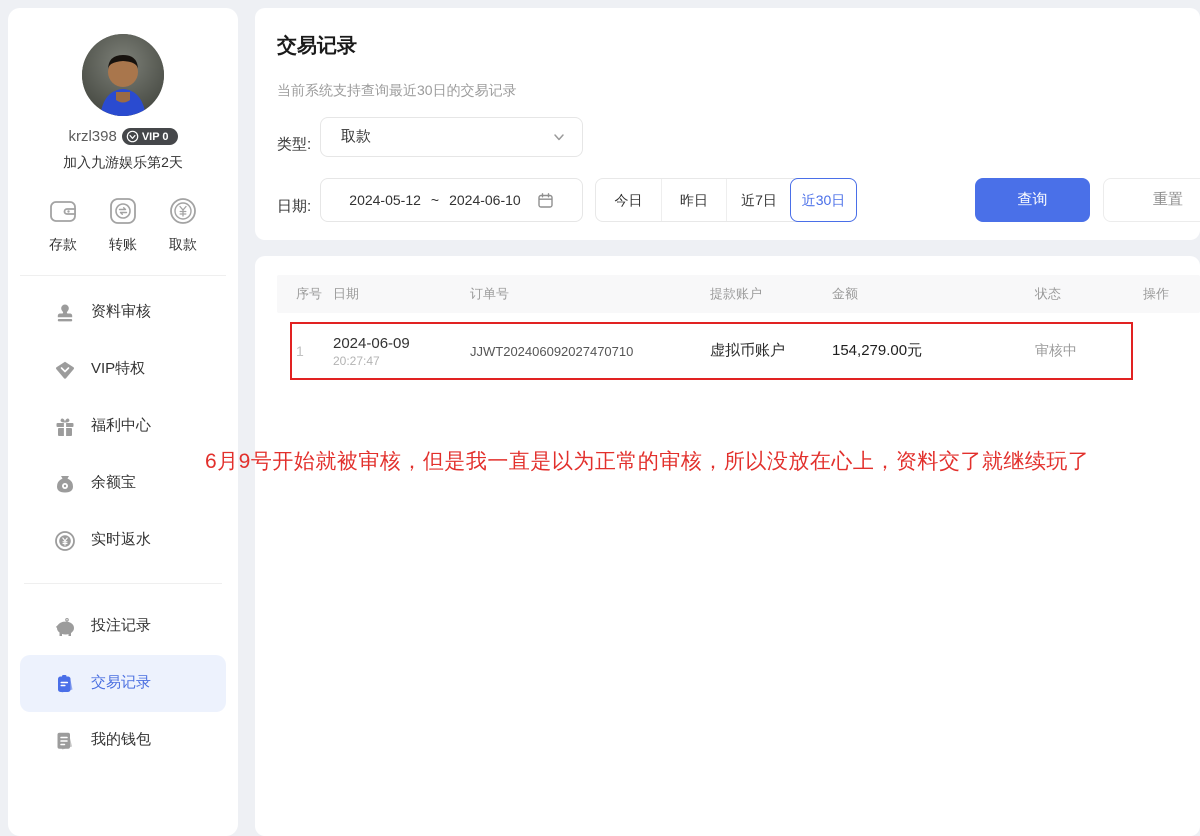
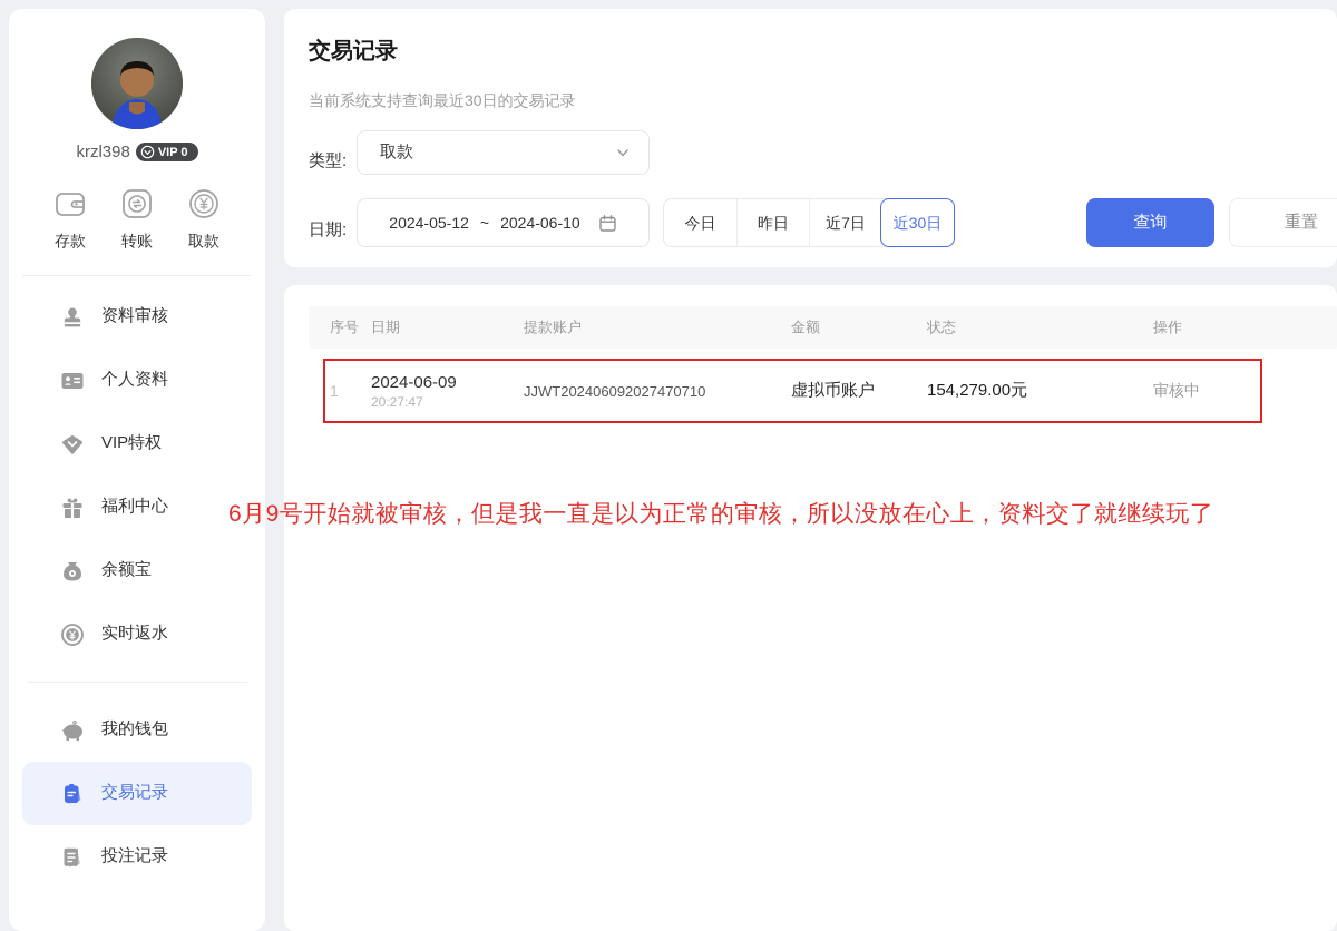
  krzl398
  VIP 0
- 加入九游娱乐第2天
  存款
  转账
  取款
  资料审核
+ 个人资料
  VIP特权
  福利中心
  余额宝
  实时返水
- 投注记录
+ 我的钱包
  交易记录
- 我的钱包
+ 投注记录
  交易记录
  当前系统支持查询最近30日的交易记录
  类型:
  取款
  日期:
  2024-05-12
  ~
  2024-06-10
  今日
  昨日
  近7日
  近30日
  查询
  重置
  序号
  日期
- 订单号
  提款账户
  金额
  状态
  操作
  1
  2024-06-09
  20:27:47
  JJWT202406092027470710
  虚拟币账户
  154,279.00元
  审核中
  6月9号开始就被审核，但是我一直是以为正常的审核，所以没放在心上，资料交了就继续玩了
